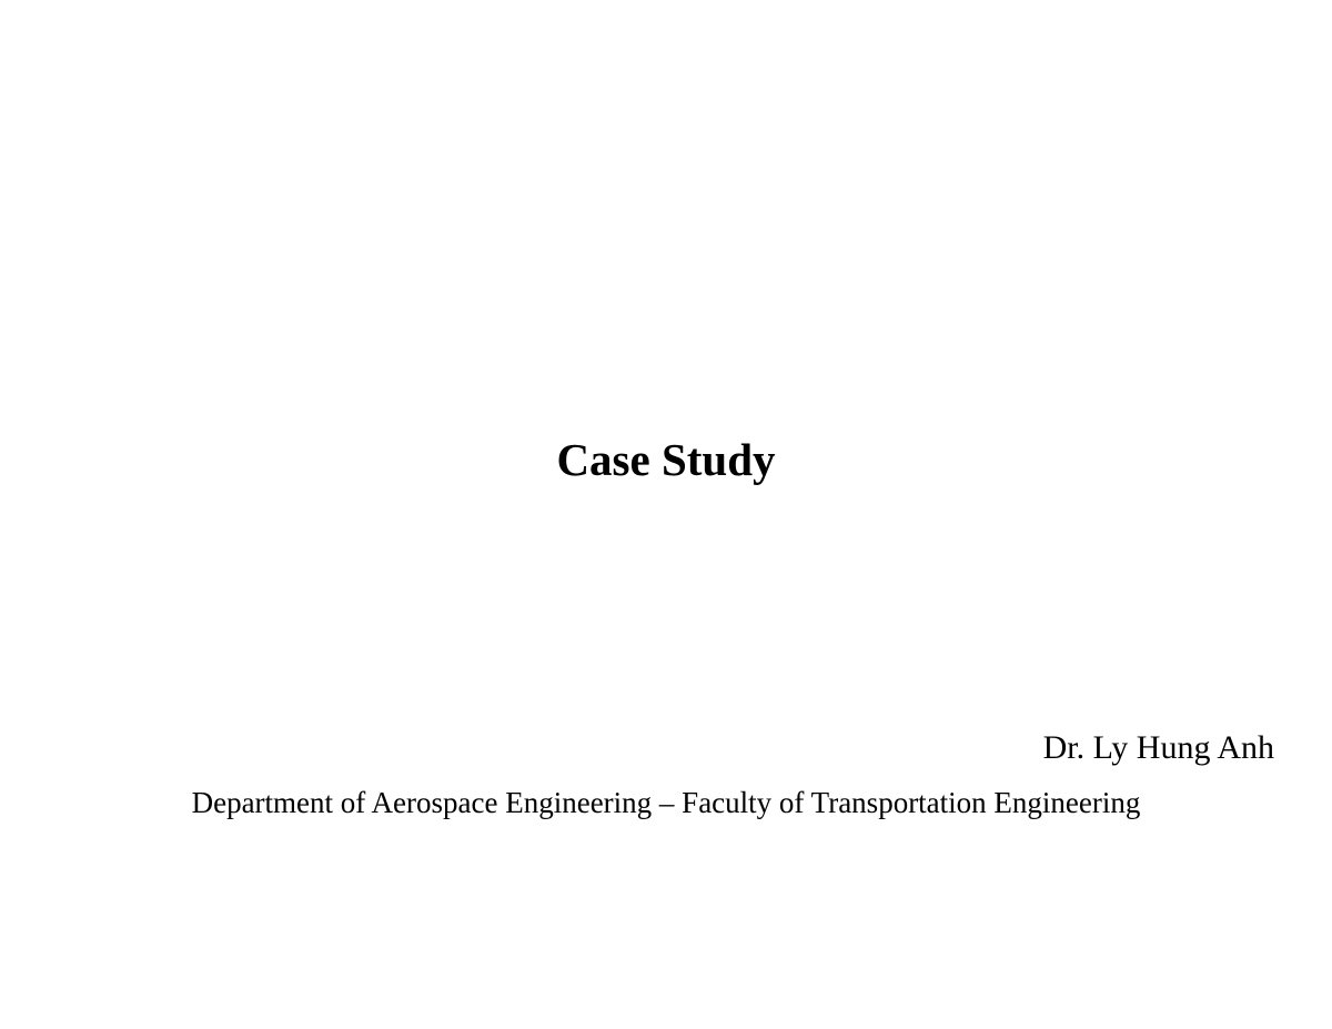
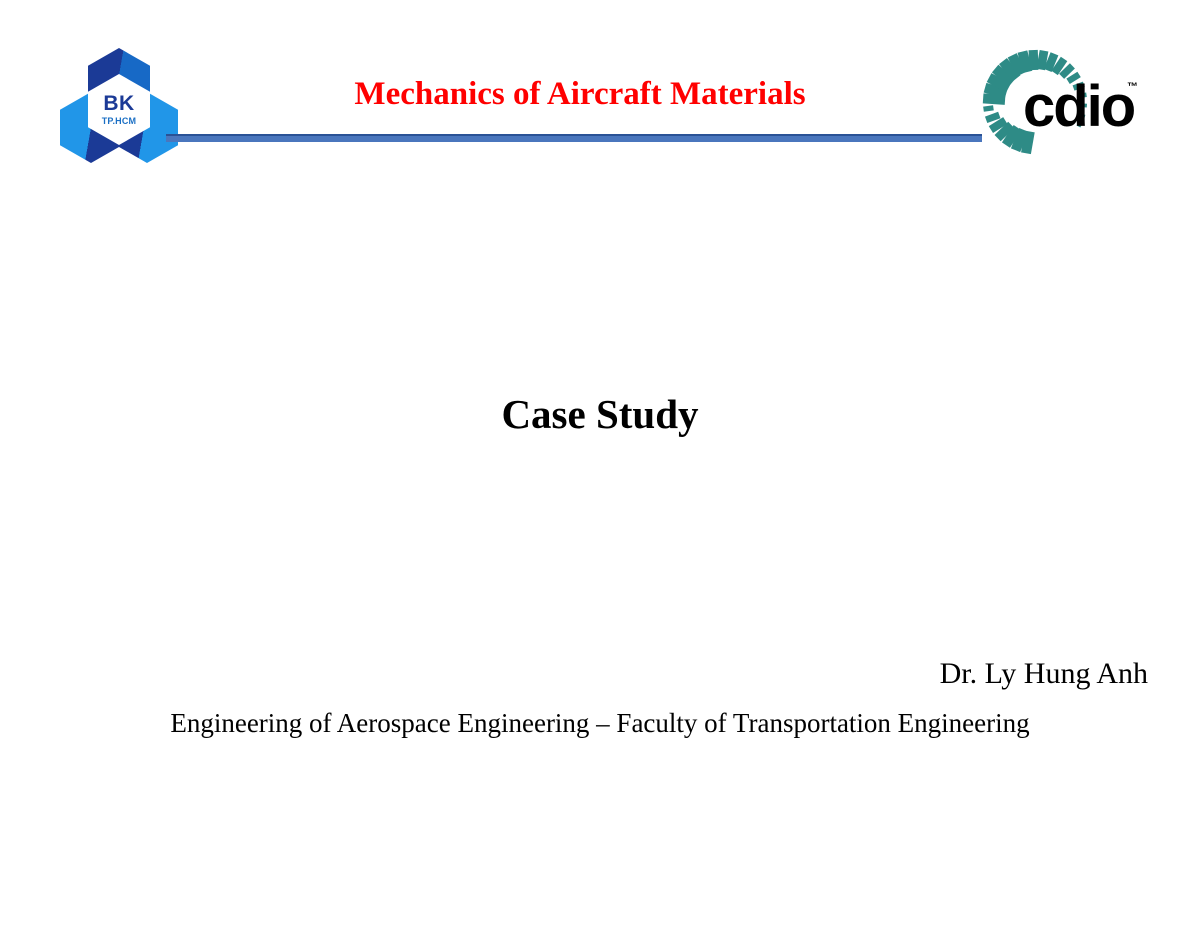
+ BK
+ TP.HCM
+ Mechanics of Aircraft Materials
+ cdio
+ ™
  Case Study
  Dr. Ly Hung Anh
- Department of Aerospace Engineering – Faculty of Transportation Engineering
+ Engineering of Aerospace Engineering – Faculty of Transportation Engineering
